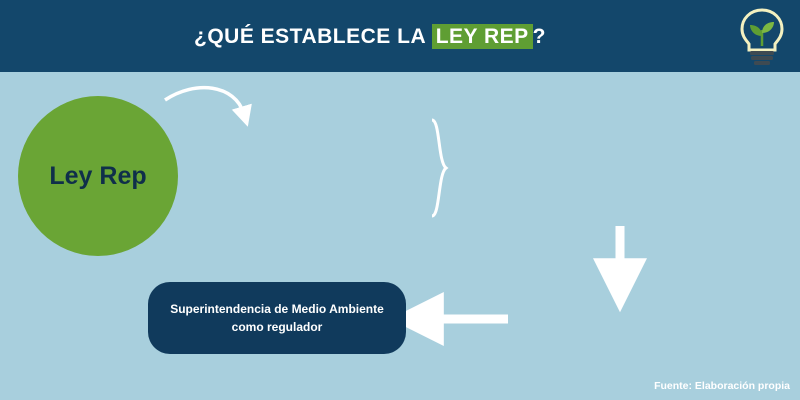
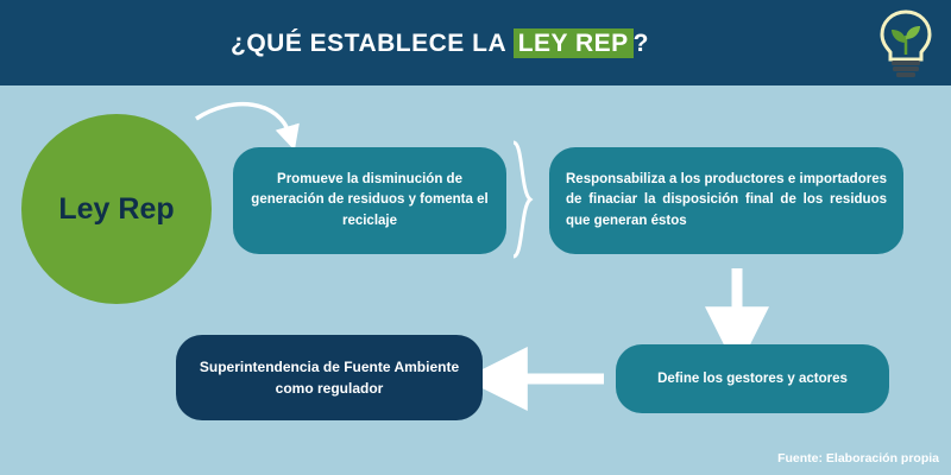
  ¿QUÉ ESTABLECE LA LEY REP ?
  Ley Rep
+ Promueve la disminución de generación de residuos y fomenta el reciclaje
+ Responsabiliza a los productores e importadores de finaciar la disposición final de los residuos que generan éstos
+ Define los gestores y actores
- Superintendencia de Medio Ambiente como regulador
+ Superintendencia de Fuente Ambiente como regulador
  Fuente: Elaboración propia
